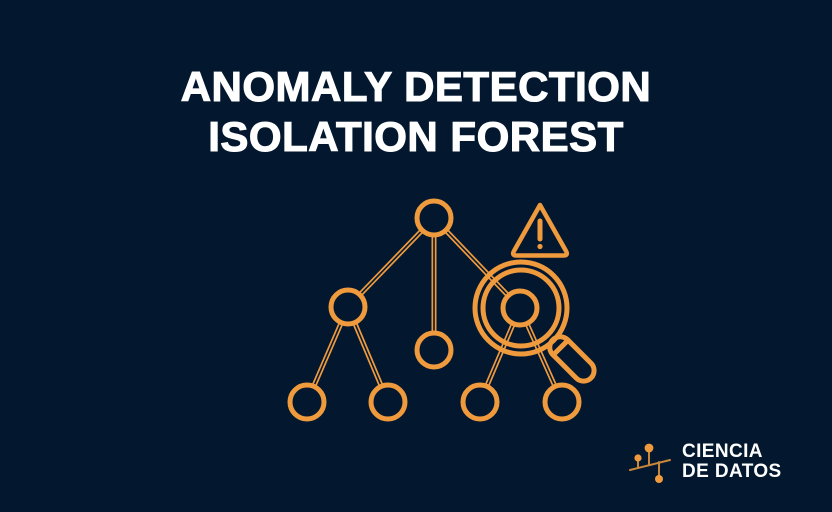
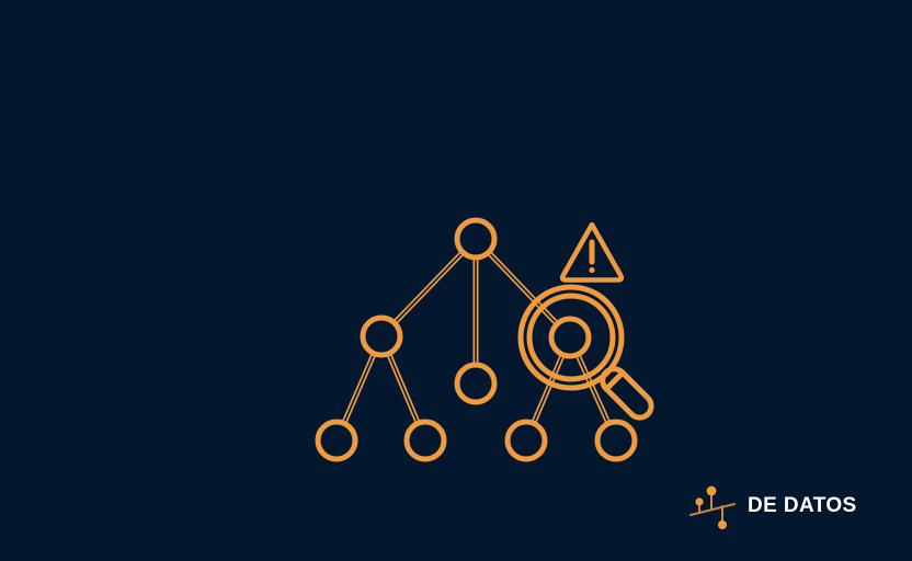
- ANOMALY DETECTION
- ISOLATION FOREST
- CIENCIA
  DE DATOS
